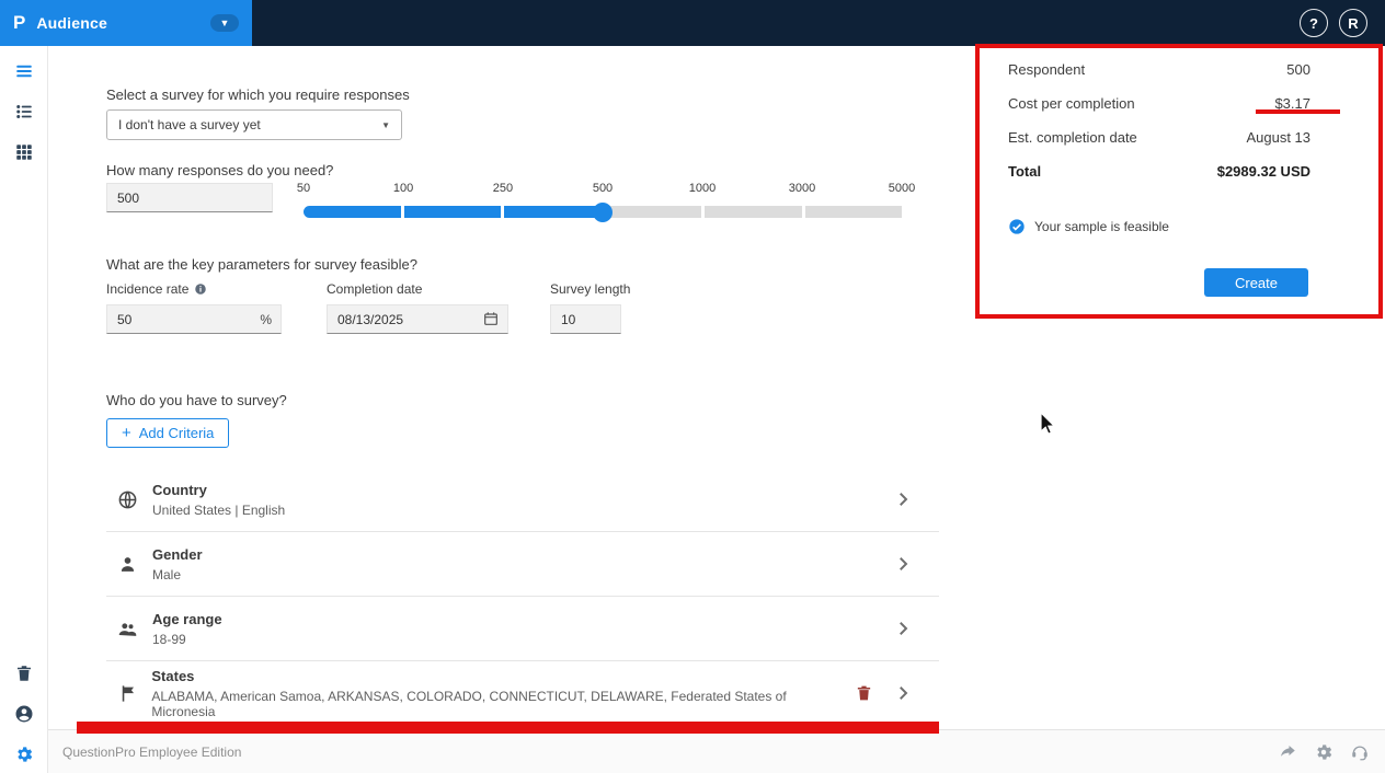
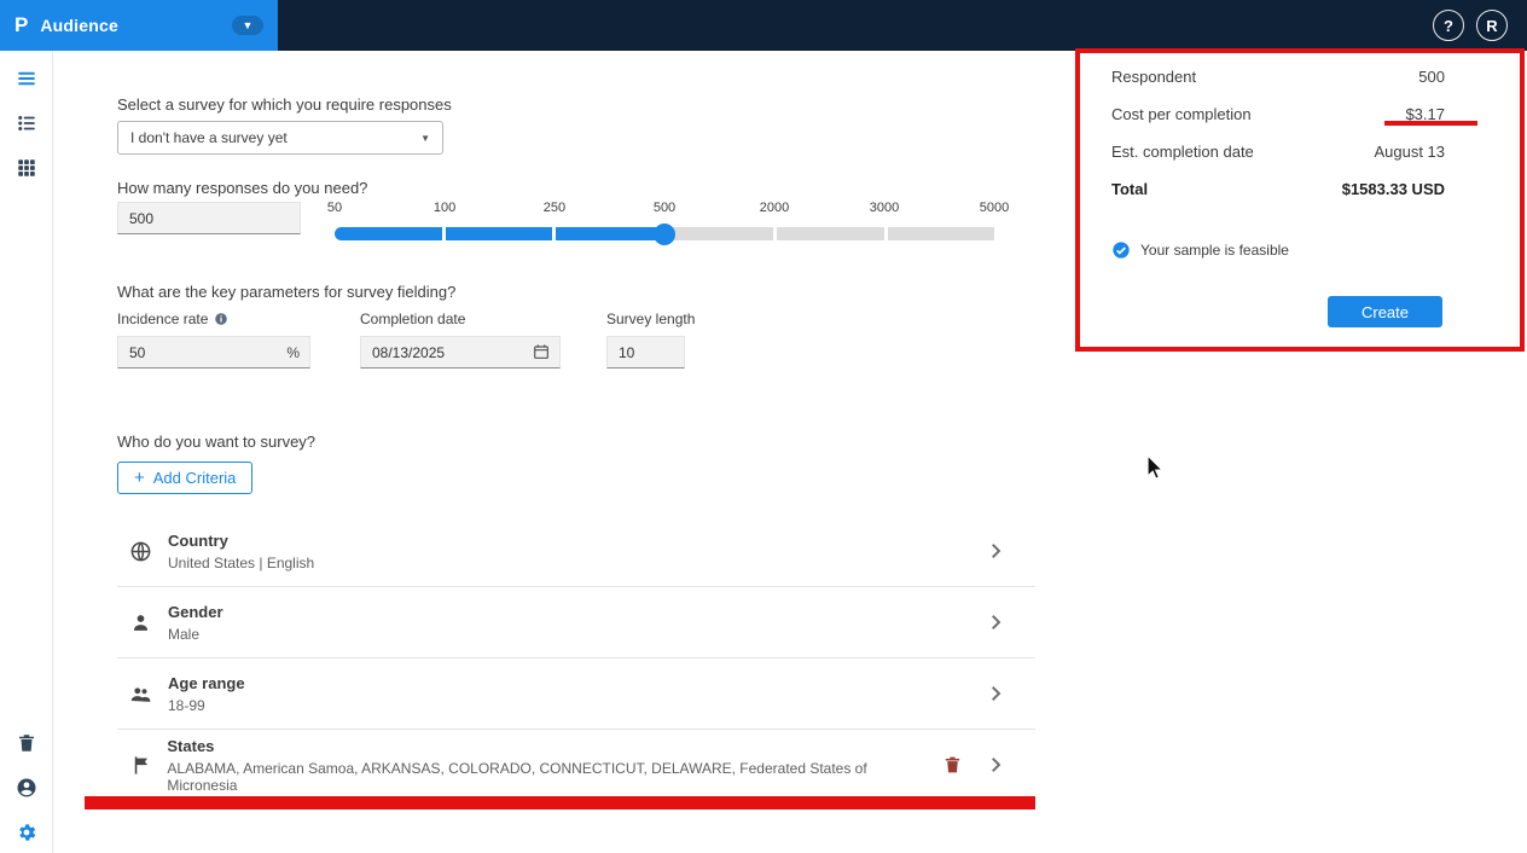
  P
  Audience
  ▼
  ?
  R
  Select a survey for which you require responses
  I don't have a survey yet
  ▼
  How many responses do you need?
  500
  50
  100
  250
  500
- 1000
+ 2000
  3000
  5000
- What are the key parameters for survey feasible?
+ What are the key parameters for survey fielding?
  Incidence rate
  50
  %
  Completion date
  08/13/2025
  Survey length
  10
- Who do you have to survey?
+ Who do you want to survey?
  +
  Add Criteria
  Country
  United States | English
  Gender
  Male
  Age range
  18-99
  States
  ALABAMA, American Samoa, ARKANSAS, COLORADO, CONNECTICUT, DELAWARE, Federated States of Micronesia
  Respondent
  500
  Cost per completion
  $3.17
  Est. completion date
  August 13
  Total
- $2989.32 USD
+ $1583.33 USD
  Your sample is feasible
  Create
- QuestionPro Employee Edition
